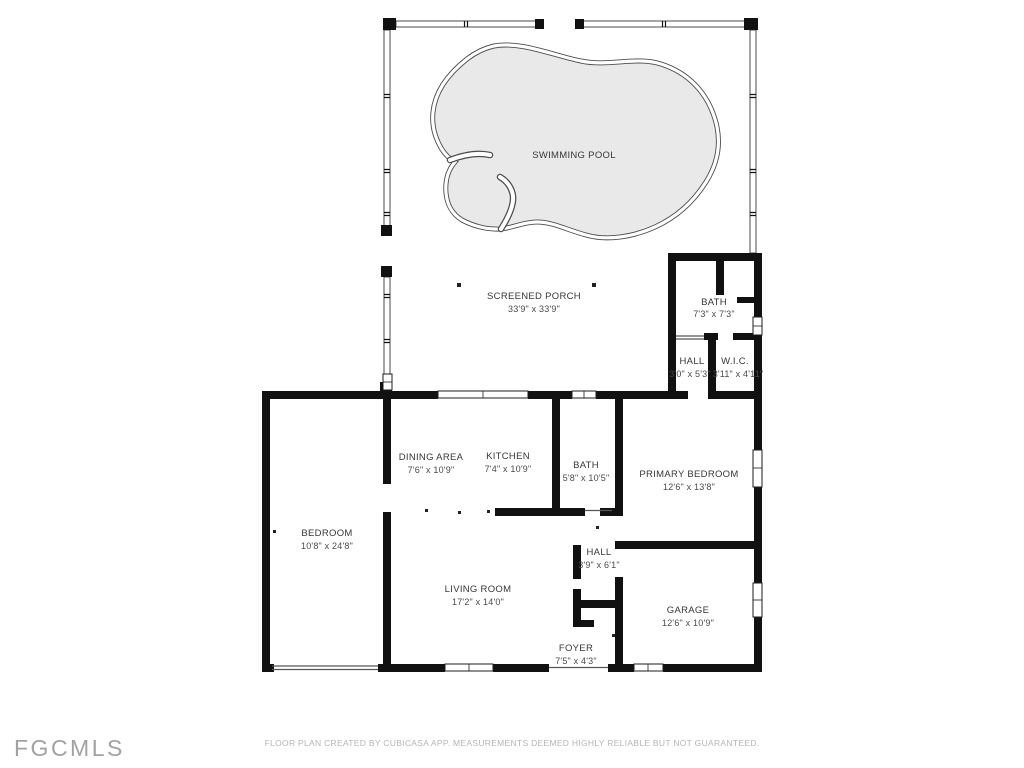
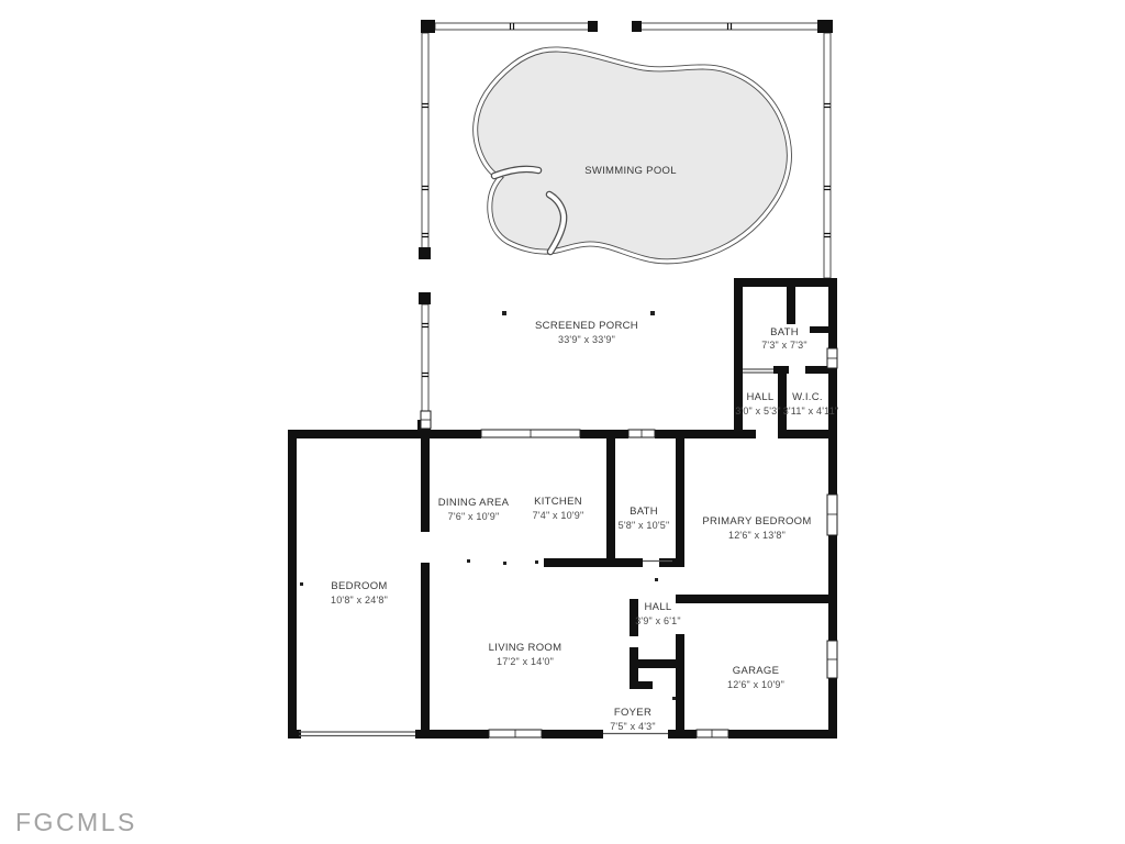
  SWIMMING POOL
  SCREENED PORCH
  33'9" x 33'9"
  BATH
  7'3" x 7'3"
  HALL
  3'0" x 5'3"
  W.I.C.
  3'11" x 4'11"
  DINING AREA
  7'6" x 10'9"
  KITCHEN
  7'4" x 10'9"
  BATH
  5'8" x 10'5"
  PRIMARY BEDROOM
  12'6" x 13'8"
  BEDROOM
  10'8" x 24'8"
  HALL
  3'9" x 6'1"
  LIVING ROOM
  17'2" x 14'0"
  GARAGE
  12'6" x 10'9"
  FOYER
  7'5" x 4'3"
  FGCMLS
- FLOOR PLAN CREATED BY CUBICASA APP. MEASUREMENTS DEEMED HIGHLY RELIABLE BUT NOT GUARANTEED.
